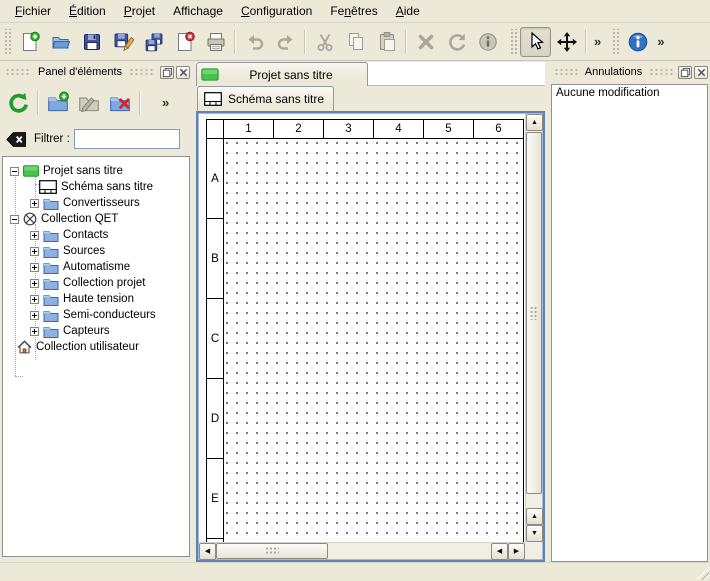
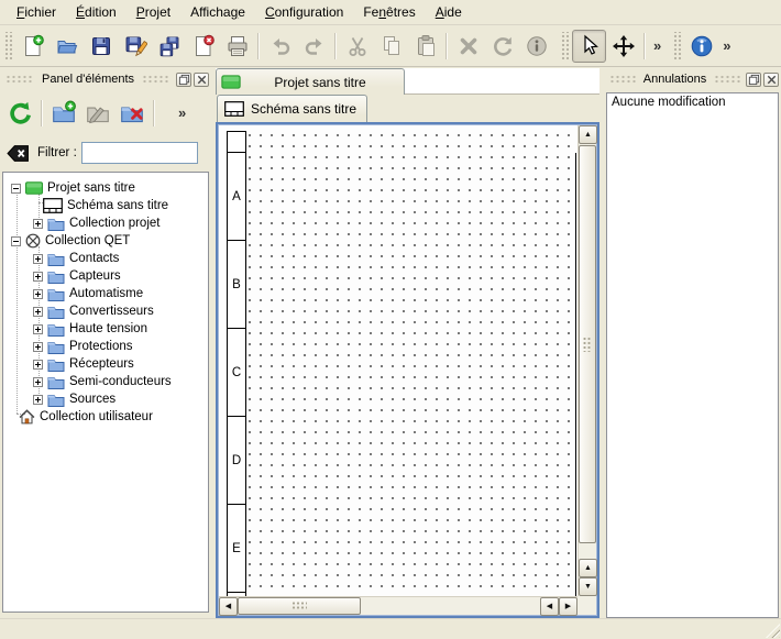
  Fichier
  Édition
  Projet
  Affichage
  Configuration
  Fenêtres
  Aide
  »
  »
  Panel d'éléments
  »
  Filtrer :
  Projet sans titre
  Schéma sans titre
- Convertisseurs
+ Collection projet
  Collection QET
  Contacts
- Sources
+ Capteurs
  Automatisme
- Collection projet
+ Convertisseurs
  Haute tension
+ Protections
+ Récepteurs
  Semi-conducteurs
- Capteurs
+ Sources
  Collection utilisateur
  Projet sans titre
  Schéma sans titre
- 1
- 2
- 3
- 4
- 5
- 6
  A
  B
  C
  D
  E
  Annulations
  Aucune modification
